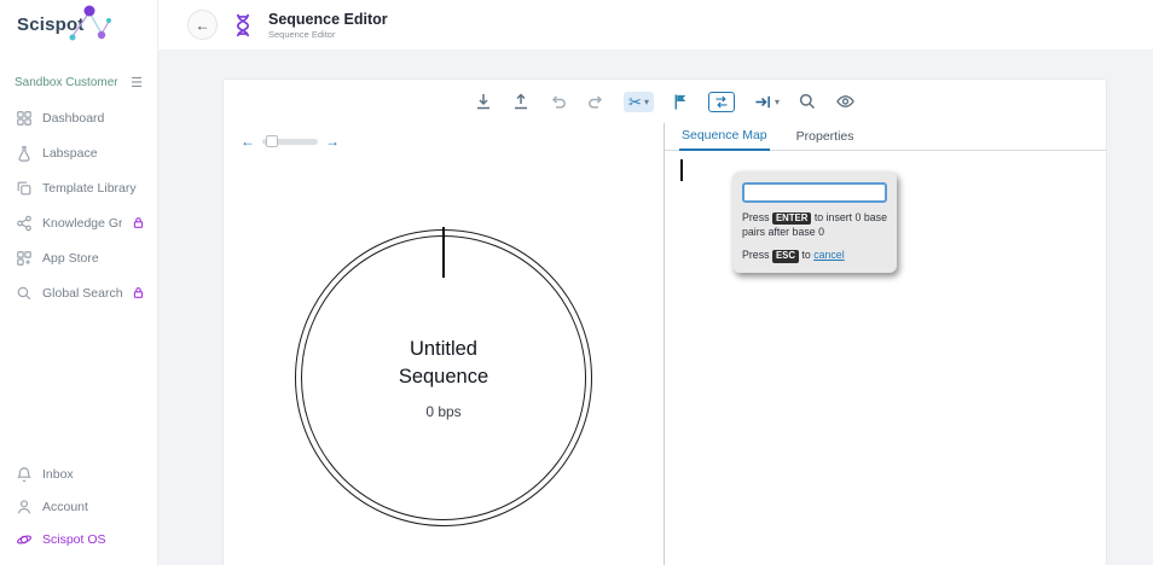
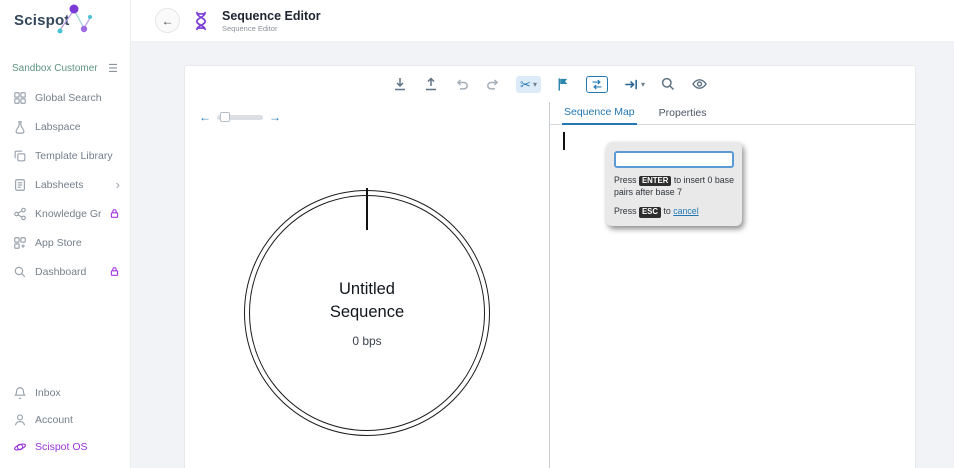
  Scispo
  Sandbox Customer
  ☰
- Dashboard
+ Global Search
  Labspace
  Template Library
+ Labsheets
+ ›
  Knowledge Gr
  App Store
- Global Search
+ Dashboard
  Inbox
  Account
  Scispot OS
  ←
  Sequence Editor
  Sequence Editor
  ✂
  ▾
  ▾
  ←
  →
  Untitled Sequence
  0 bps
  Sequence Map
  Properties
- Press ENTER to insert 0 base pairs after base 0
+ Press ENTER to insert 0 base pairs after base 7
  Press ESC to cancel
